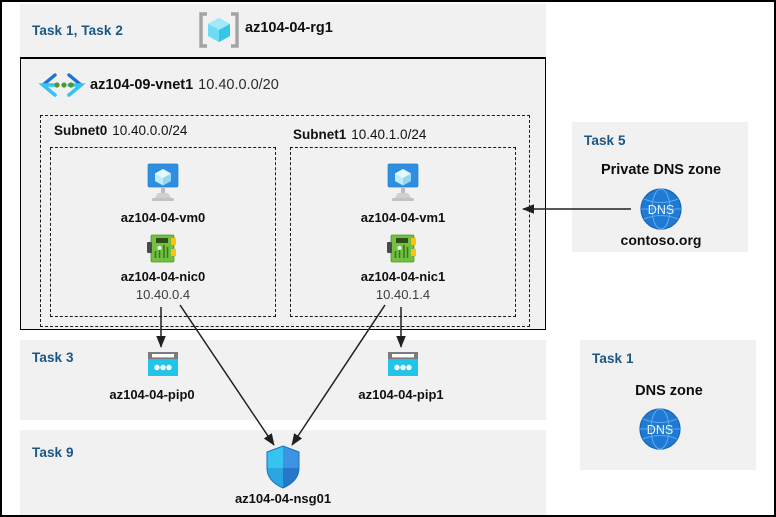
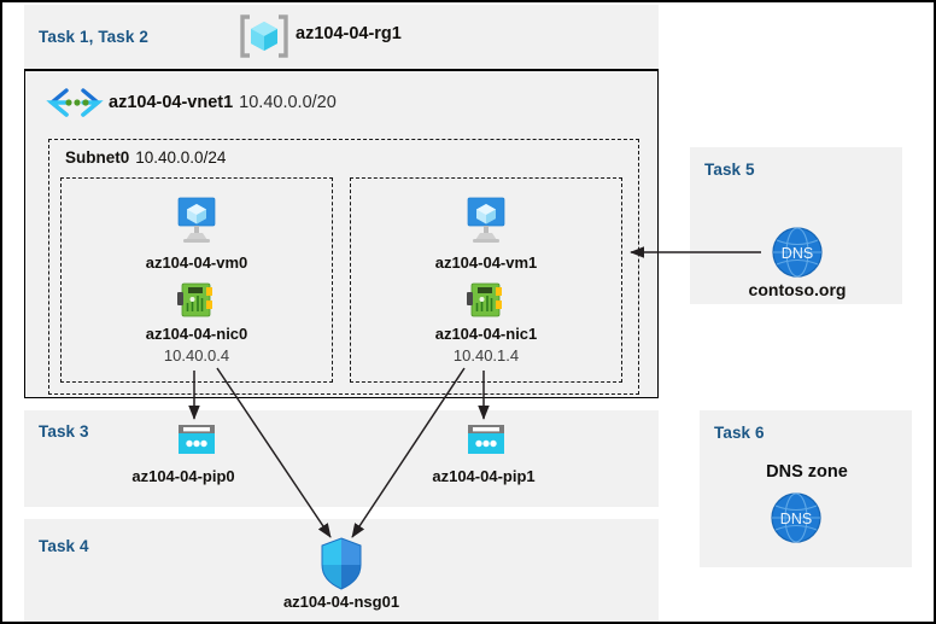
  Task 1, Task 2
  az104-04-rg1
- az104-09-vnet1 10.40.0.0/20
+ az104-04-vnet1 10.40.0.0/20
  Subnet0 10.40.0.0/24
  az104-04-vm0
  az104-04-nic0
  10.40.0.4
- Subnet1 10.40.1.0/24
  az104-04-vm1
  az104-04-nic1
  10.40.1.4
  Task 3
  az104-04-pip0
  az104-04-pip1
- Task 9
+ Task 4
  az104-04-nsg01
  Task 5
- Private DNS zone
  DNS
  contoso.org
- Task 1
+ Task 6
  DNS zone
  DNS
